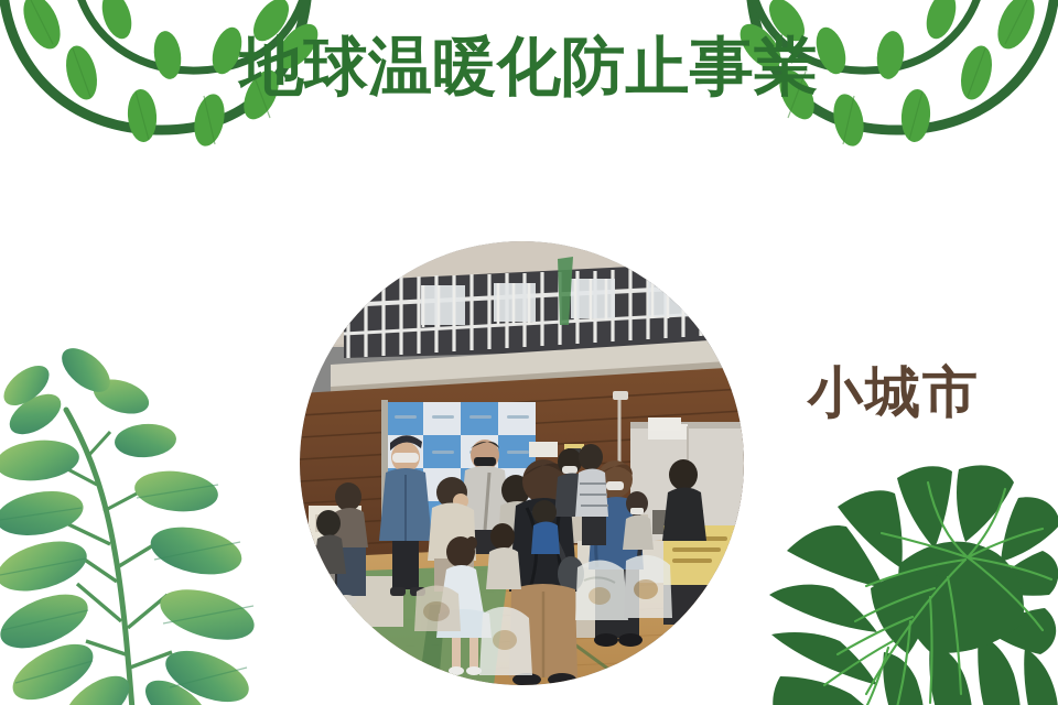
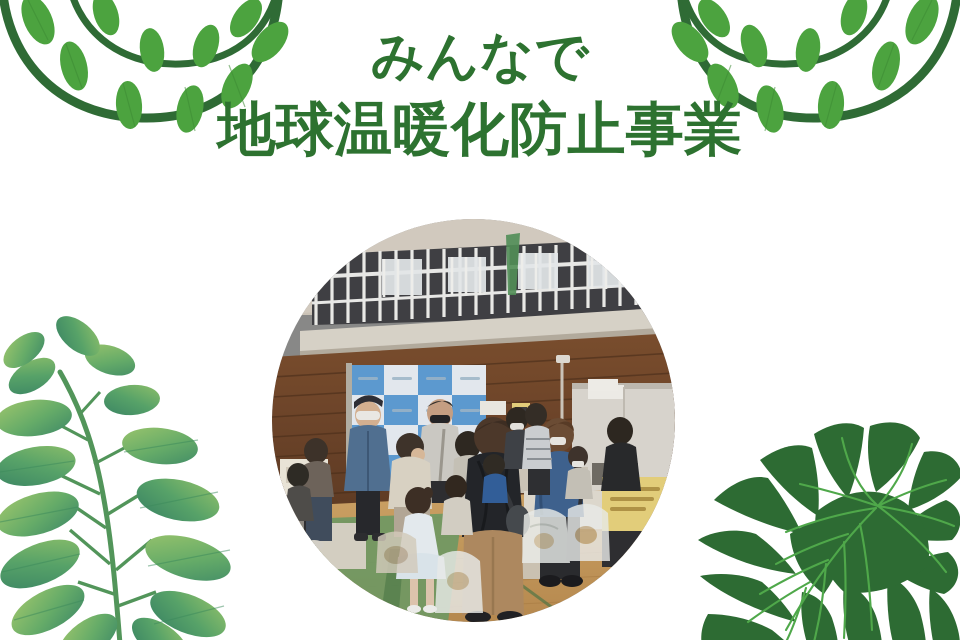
+ みんなで
  地球温暖化防止事業
- 小城市
